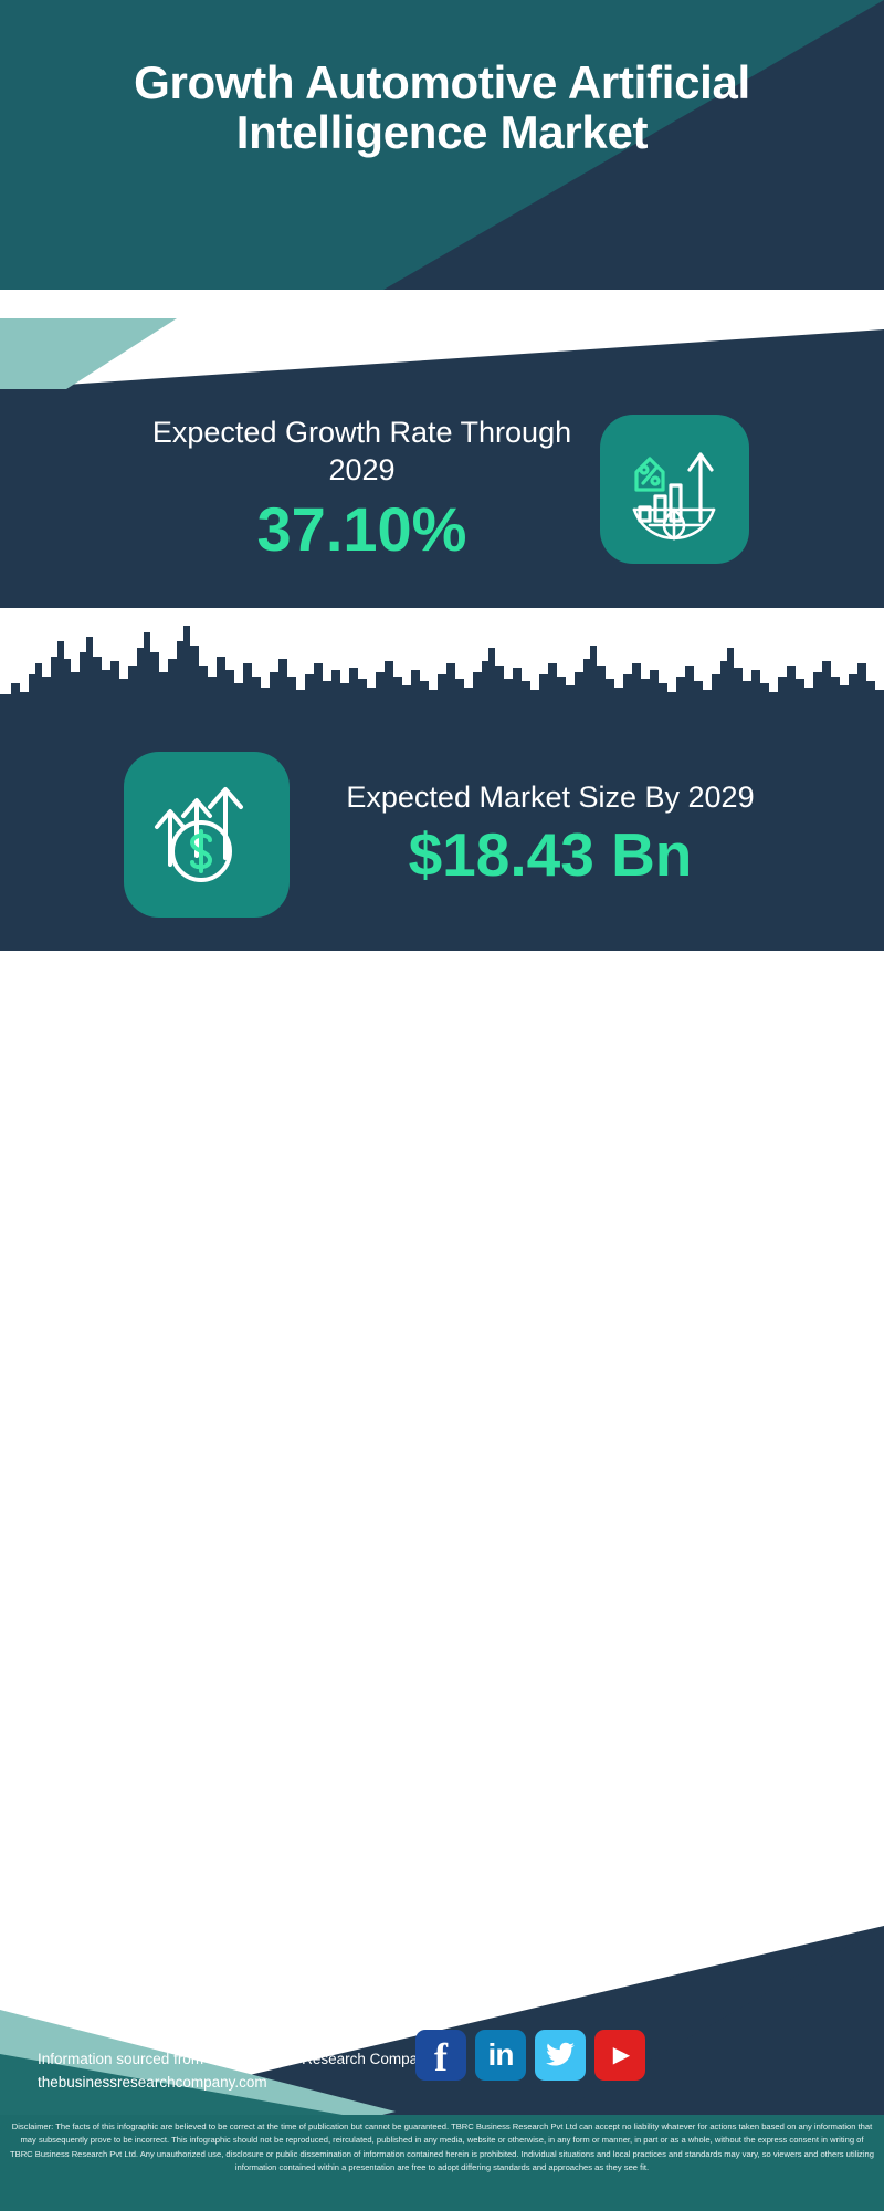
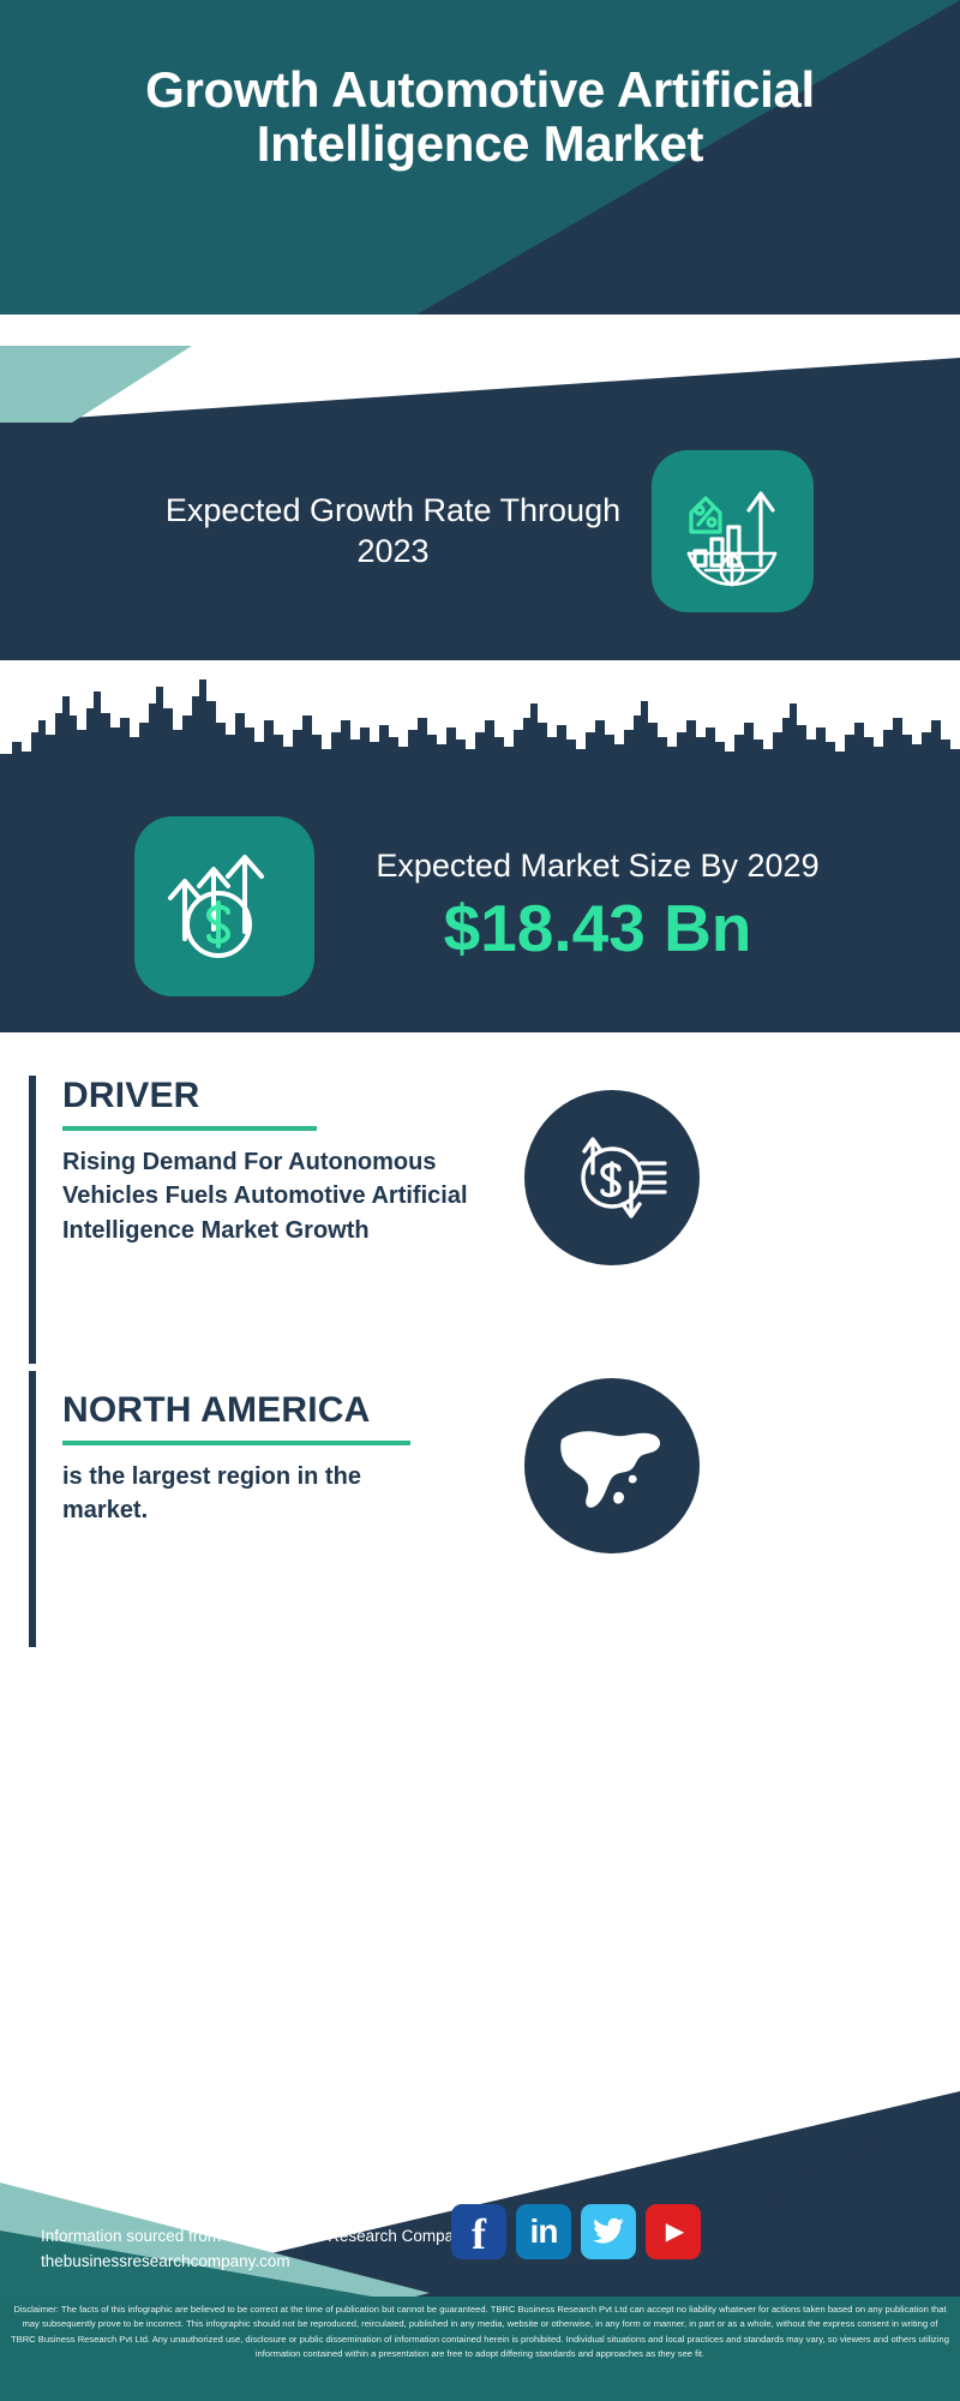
  Growth Automotive Artificial Intelligence Market
- Expected Growth Rate Through 2029
+ Expected Growth Rate Through 2023
- 37.10%
  Expected Market Size By 2029
  $18.43 Bn
+ DRIVER
+ Rising Demand For Autonomous Vehicles Fuels Automotive Artificial Intelligence Market Growth
+ NORTH AMERICA
+ is the largest region in the market.
  Information sourced from The Business Research Compa
  thebusinessresearchcompany.com
  f
  in
  ▶
- Disclaimer: The facts of this infographic are believed to be correct at the time of publication but cannot be guaranteed. TBRC Business Research Pvt Ltd can accept no liability whatever for actions taken based on any information that may subsequently prove to be incorrect. This infographic should not be reproduced, reirculated, published in any media, website or otherwise, in any form or manner, in part or as a whole, without the express consent in writing of TBRC Business Research Pvt Ltd. Any unauthorized use, disclosure or public dissemination of information contained herein is prohibited. Individual situations and local practices and standards may vary, so viewers and others utilizing information contained within a presentation are free to adopt differing standards and approaches as they see fit.
+ Disclaimer: The facts of this infographic are believed to be correct at the time of publication but cannot be guaranteed. TBRC Business Research Pvt Ltd can accept no liability whatever for actions taken based on any publication that may subsequently prove to be incorrect. This infographic should not be reproduced, reirculated, published in any media, website or otherwise, in any form or manner, in part or as a whole, without the express consent in writing of TBRC Business Research Pvt Ltd. Any unauthorized use, disclosure or public dissemination of information contained herein is prohibited. Individual situations and local practices and standards may vary, so viewers and others utilizing information contained within a presentation are free to adopt differing standards and approaches as they see fit.
